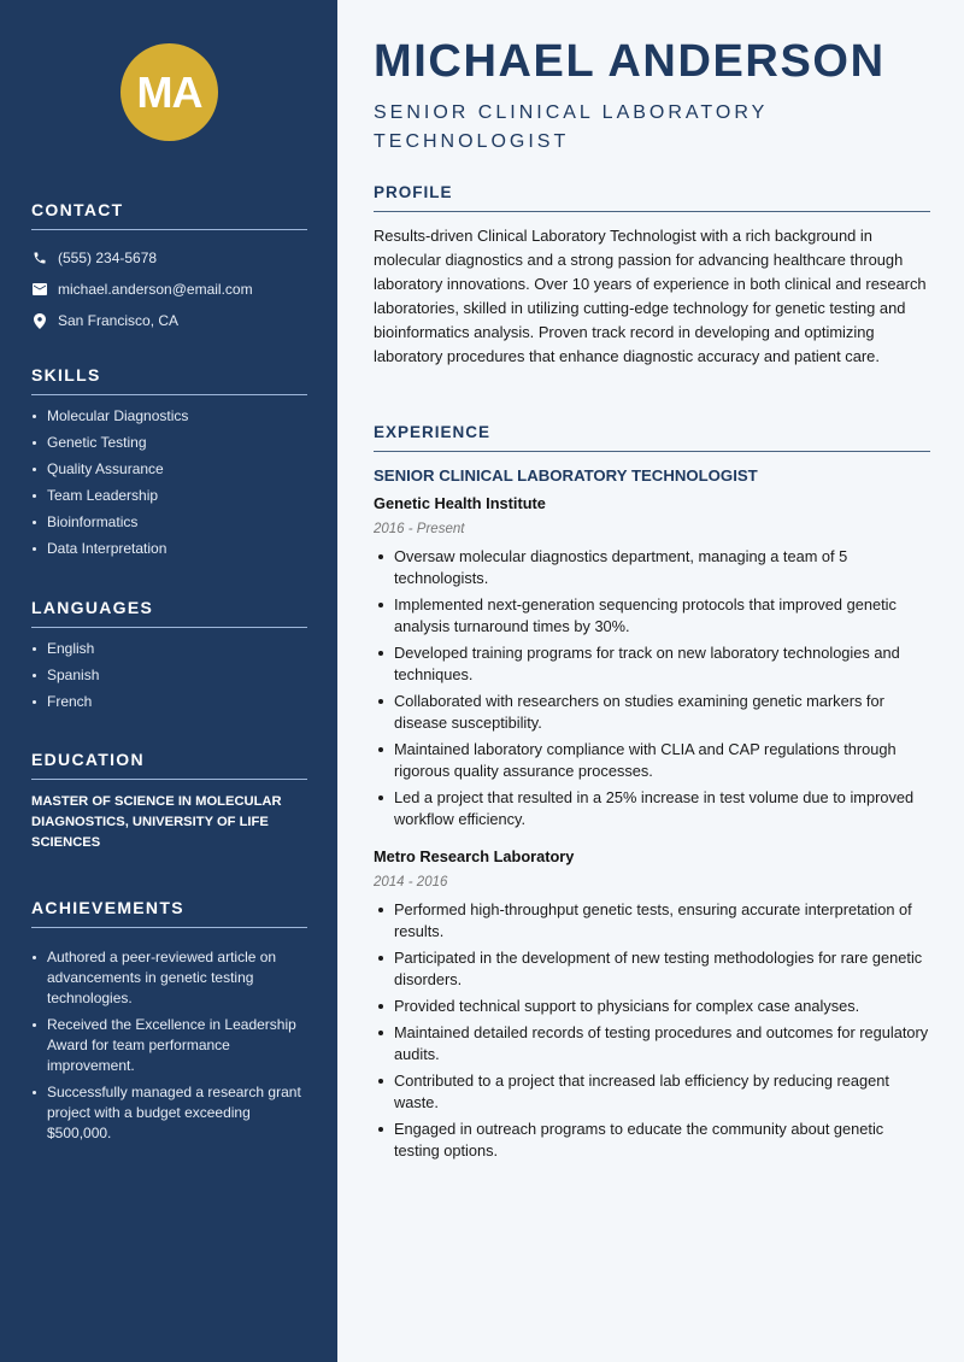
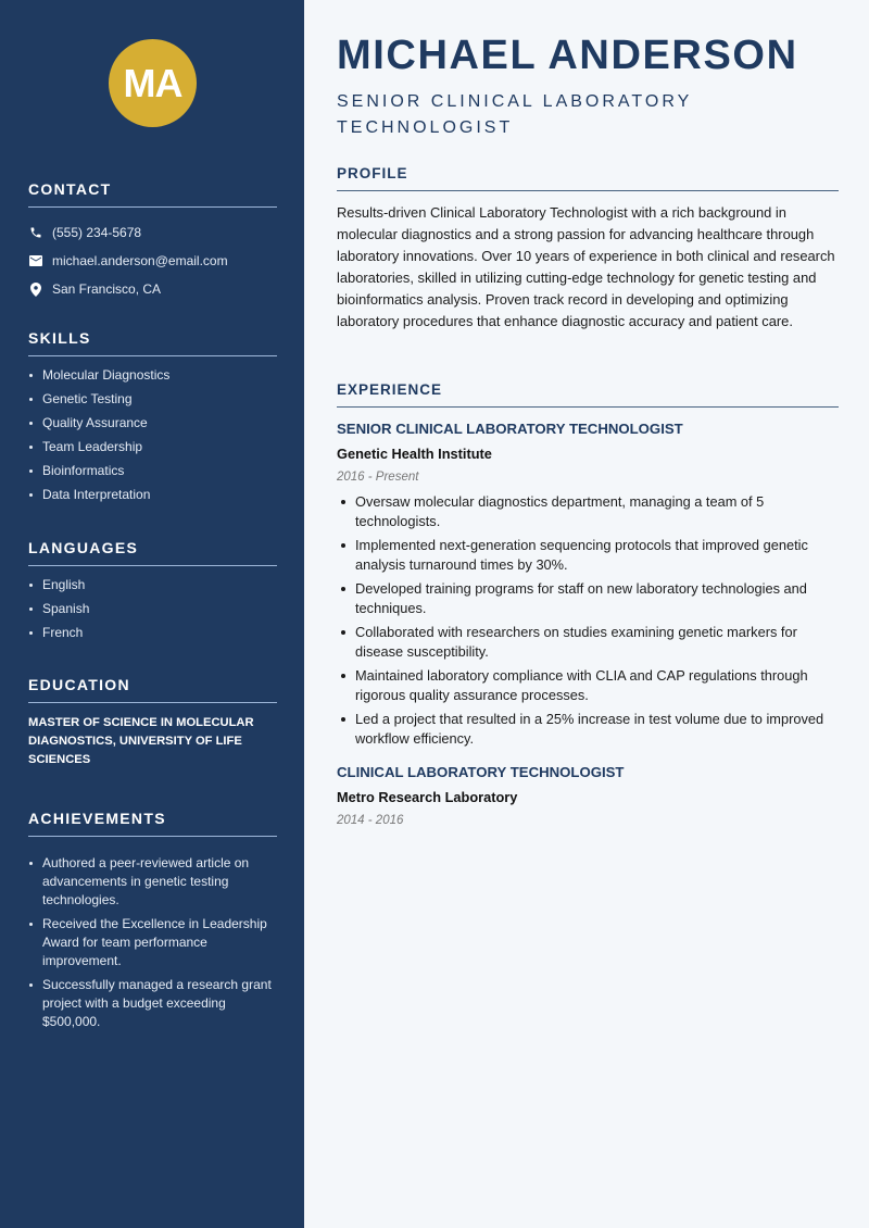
  MA
  CONTACT
  (555) 234-5678
  michael.anderson@email.com
  San Francisco, CA
  SKILLS
  Molecular Diagnostics
  Genetic Testing
  Quality Assurance
  Team Leadership
  Bioinformatics
  Data Interpretation
  LANGUAGES
  English
  Spanish
  French
  EDUCATION
  MASTER OF SCIENCE IN MOLECULAR DIAGNOSTICS, UNIVERSITY OF LIFE SCIENCES
  ACHIEVEMENTS
  Authored a peer-reviewed article on advancements in genetic testing technologies.
  Received the Excellence in Leadership Award for team performance improvement.
  Successfully managed a research grant project with a budget exceeding $500,000.
  MICHAEL ANDERSON
  SENIOR CLINICAL LABORATORY TECHNOLOGIST
  PROFILE
  Results-driven Clinical Laboratory Technologist with a rich background in molecular diagnostics and a strong passion for advancing healthcare through laboratory innovations. Over 10 years of experience in both clinical and research laboratories, skilled in utilizing cutting-edge technology for genetic testing and bioinformatics analysis. Proven track record in developing and optimizing laboratory procedures that enhance diagnostic accuracy and patient care.
  EXPERIENCE
  SENIOR CLINICAL LABORATORY TECHNOLOGIST
  Genetic Health Institute
  2016 - Present
  Oversaw molecular diagnostics department, managing a team of 5 technologists.
  Implemented next-generation sequencing protocols that improved genetic analysis turnaround times by 30%.
- Developed training programs for track on new laboratory technologies and techniques.
+ Developed training programs for staff on new laboratory technologies and techniques.
  Collaborated with researchers on studies examining genetic markers for disease susceptibility.
  Maintained laboratory compliance with CLIA and CAP regulations through rigorous quality assurance processes.
  Led a project that resulted in a 25% increase in test volume due to improved workflow efficiency.
+ CLINICAL LABORATORY TECHNOLOGIST
  Metro Research Laboratory
  2014 - 2016
- Performed high-throughput genetic tests, ensuring accurate interpretation of results.
- Participated in the development of new testing methodologies for rare genetic disorders.
- Provided technical support to physicians for complex case analyses.
- Maintained detailed records of testing procedures and outcomes for regulatory audits.
- Contributed to a project that increased lab efficiency by reducing reagent waste.
- Engaged in outreach programs to educate the community about genetic testing options.
